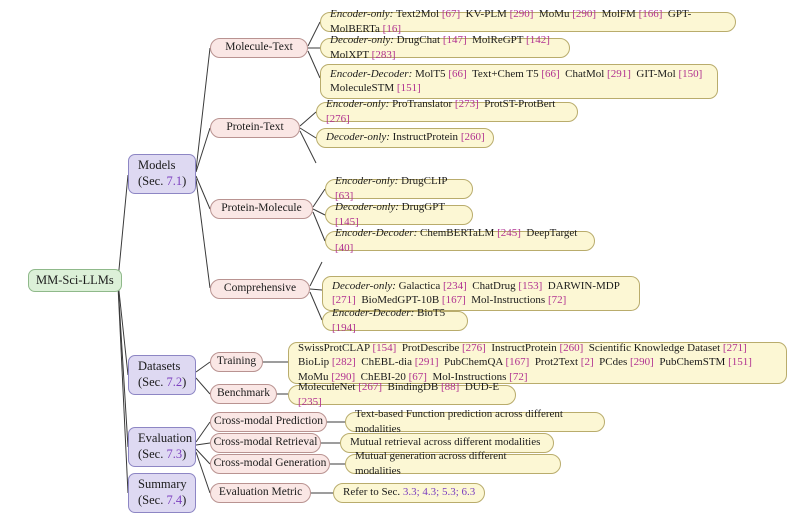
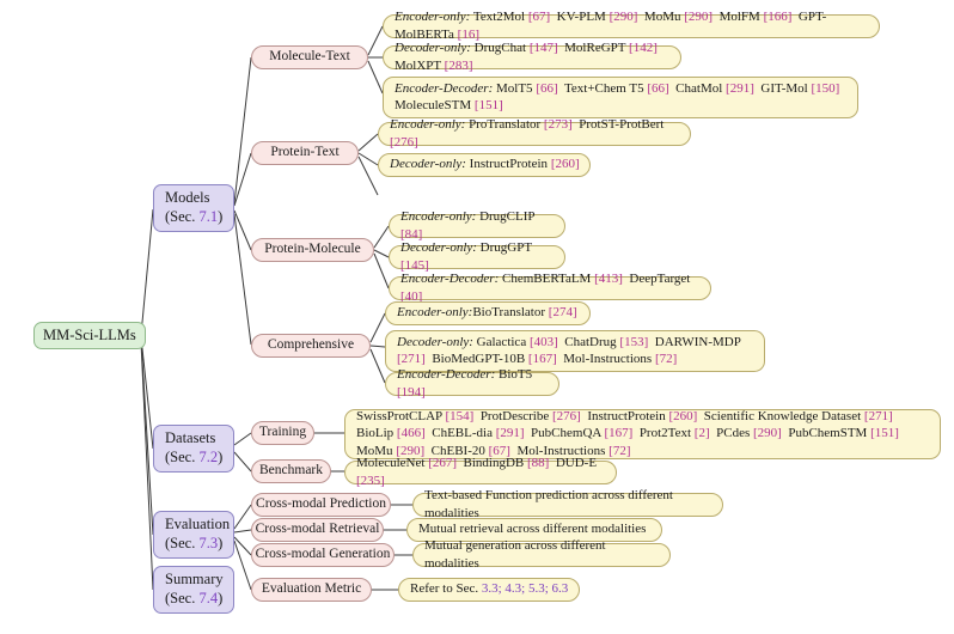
  MM-Sci-LLMs
  Models
  (Sec. 7.1)
  Datasets
  (Sec. 7.2)
  Evaluation
  (Sec. 7.3)
  Summary
  (Sec. 7.4)
  Molecule-Text
  Protein-Text
  Protein-Molecule
  Comprehensive
  Training
  Benchmark
  Cross-modal Prediction
  Cross-modal Retrieval
  Cross-modal Generation
  Evaluation Metric
  Encoder-only: Text2Mol [67] KV-PLM [290] MoMu [290] MolFM [166] GPT-MolBERTa [16]
  Decoder-only: DrugChat [147] MolReGPT [142] MolXPT [283]
  Encoder-Decoder: MolT5 [66] Text+Chem T5 [66] ChatMol [291] GIT-Mol [150] MoleculeSTM [151]
  Encoder-only: ProTranslator [273] ProtST-ProtBert [276]
  Decoder-only: InstructProtein [260]
- Encoder-only: DrugCLIP [63]
+ Encoder-only: DrugCLIP [84]
  Decoder-only: DrugGPT [145]
- Encoder-Decoder: ChemBERTaLM [245] DeepTarget [40]
+ Encoder-Decoder: ChemBERTaLM [413] DeepTarget [40]
+ Encoder-only:BioTranslator [274]
- Decoder-only: Galactica [234] ChatDrug [153] DARWIN-MDP [271] BioMedGPT-10B [167] Mol-Instructions [72]
+ Decoder-only: Galactica [403] ChatDrug [153] DARWIN-MDP [271] BioMedGPT-10B [167] Mol-Instructions [72]
  Encoder-Decoder: BioT5 [194]
- SwissProtCLAP [154] ProtDescribe [276] InstructProtein [260] Scientific Knowledge Dataset [271] BioLip [282] ChEBL-dia [291] PubChemQA [167] Prot2Text [2] PCdes [290] PubChemSTM [151] MoMu [290] ChEBI-20 [67] Mol-Instructions [72]
+ SwissProtCLAP [154] ProtDescribe [276] InstructProtein [260] Scientific Knowledge Dataset [271] BioLip [466] ChEBL-dia [291] PubChemQA [167] Prot2Text [2] PCdes [290] PubChemSTM [151] MoMu [290] ChEBI-20 [67] Mol-Instructions [72]
  MoleculeNet [267] BindingDB [88] DUD-E [235]
  Text-based Function prediction across different modalities
  Mutual retrieval across different modalities
  Mutual generation across different modalities
  Refer to Sec. 3.3; 4.3; 5.3; 6.3
